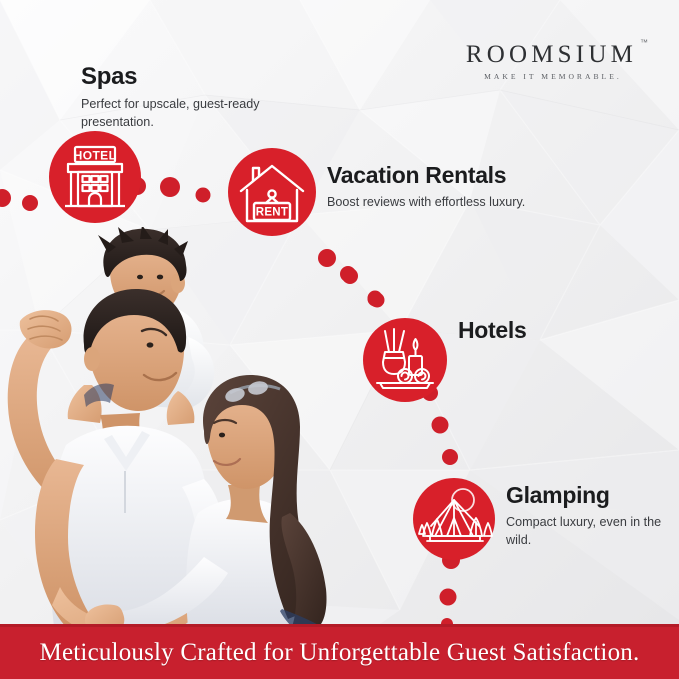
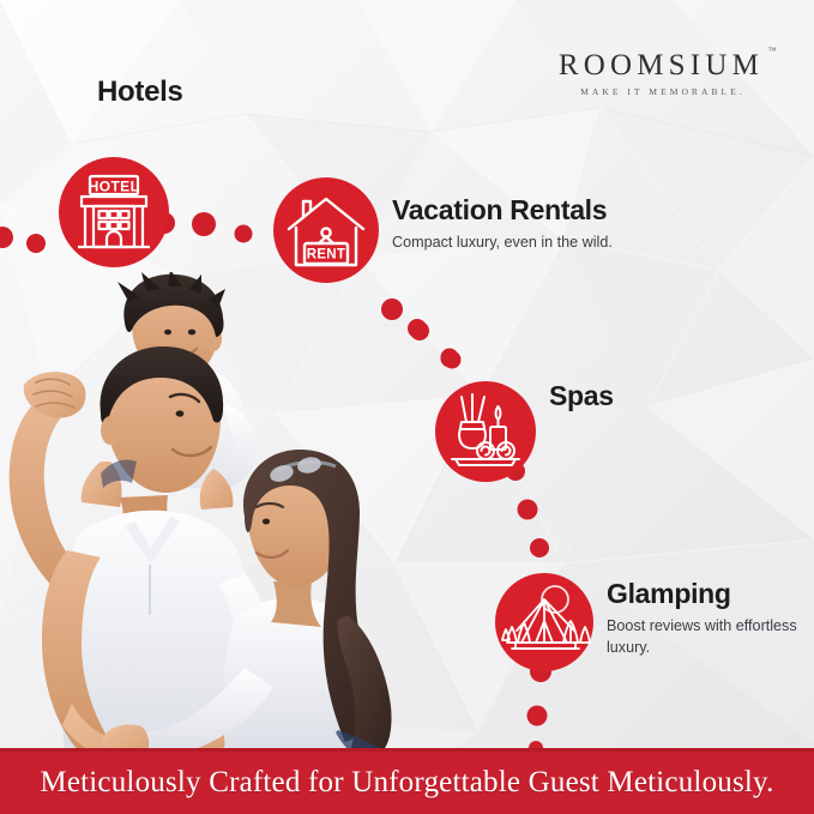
  ROOMSIUM
  ™
  MAKE IT MEMORABLE.
- Spas
+ Hotels
- Perfect for upscale, guest-ready presentation.
  HOTEL
  Vacation Rentals
- Boost reviews with effortless luxury.
+ Compact luxury, even in the wild.
  RENT
- Hotels
+ Spas
  Glamping
- Compact luxury, even in the wild.
+ Boost reviews with effortless luxury.
- Meticulously Crafted for Unforgettable Guest Satisfaction.
+ Meticulously Crafted for Unforgettable Guest Meticulously.
